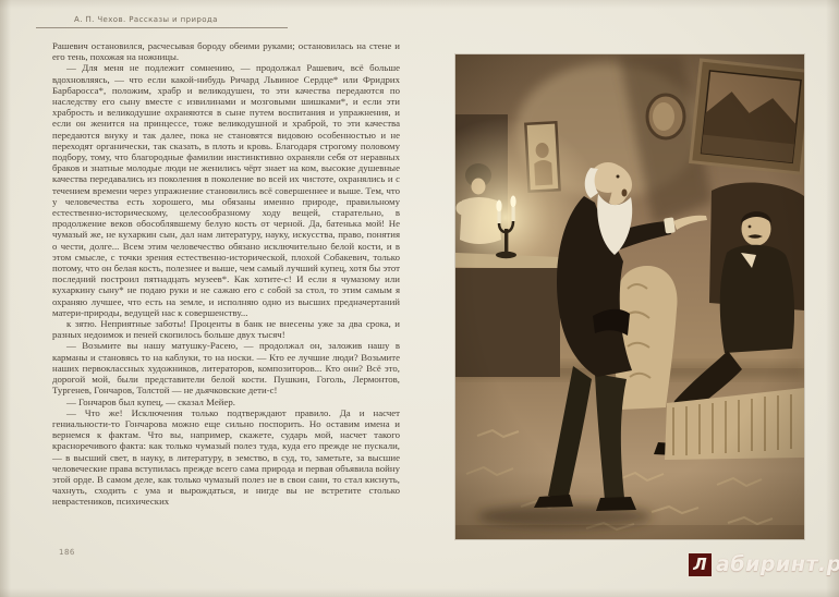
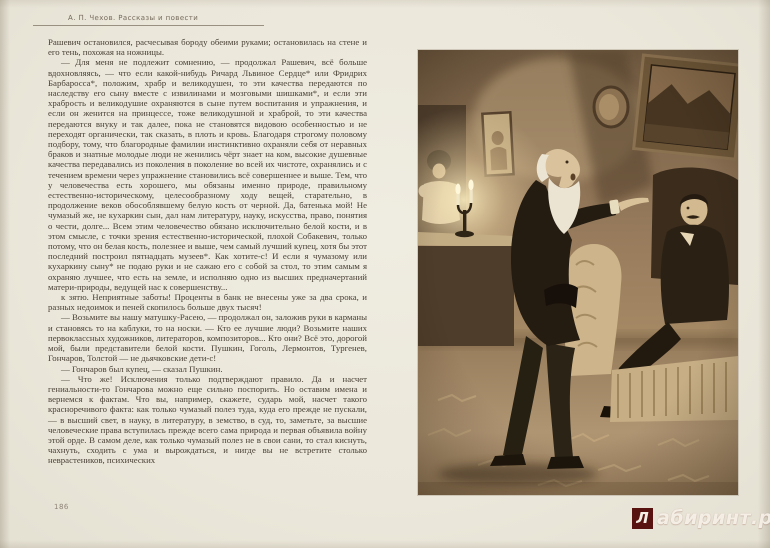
- А. П. Чехов. Рассказы и природа
+ А. П. Чехов. Рассказы и повести
  Рашевич остановился, расчесывая бороду обеими руками; остановилась на стене и его тень, похожая на ножницы.
  — Для меня не подлежит сомнению, — продолжал Рашевич, всё больше вдохновляясь, — что если какой-нибудь Ричард Львиное Сердце* или Фридрих Барбаросса*, положим, храбр и великодушен, то эти качества передаются по наследству его сыну вместе с извилинами и мозговыми шишками*, и если эти храбрость и великодушие охраняются в сыне путем воспитания и упражнения, и если он женится на принцессе, тоже великодушной и храброй, то эти качества передаются внуку и так далее, пока не становятся видовою особенностью и не переходят органически, так сказать, в плоть и кровь. Благодаря строгому половому подбору, тому, что благородные фамилии инстинктивно охраняли себя от неравных браков и знатные молодые люди не женились чёрт знает на ком, высокие душевные качества передавались из поколения в поколение во всей их чистоте, охранялись и с течением времени через упражнение становились всё совершеннее и выше. Тем, что у человечества есть хорошего, мы обязаны именно природе, правильному естественно-историческому, целесообразному ходу вещей, старательно, в продолжение веков обособлявшему белую кость от черной. Да, батенька мой! Не чумазый же, не кухаркин сын, дал нам литературу, науку, искусства, право, понятия о чести, долге... Всем этим человечество обязано исключительно белой кости, и в этом смысле, с точки зрения естественно-исторической, плохой Собакевич, только потому, что он белая кость, полезнее и выше, чем самый лучший купец, хотя бы этот последний построил пятнадцать музеев*. Как хотите-с! И если я чумазому или кухаркину сыну* не подаю руки и не сажаю его с собой за стол, то этим самым я охраняю лучшее, что есть на земле, и исполняю одно из высших предначертаний матери-природы, ведущей нас к совершенству...
  к зятю. Неприятные заботы! Проценты в банк не внесены уже за два срока, и разных недоимок и пеней скопилось больше двух тысяч!
- — Возьмите вы нашу матушку-Расею, — продолжал он, заложив нашу в карманы и становясь то на каблуки, то на носки. — Кто ее лучшие люди? Возьмите наших первоклассных художников, литераторов, композиторов... Кто они? Всё это, дорогой мой, были представители белой кости. Пушкин, Гоголь, Лермонтов, Тургенев, Гончаров, Толстой — не дьячковские дети-с!
+ — Возьмите вы нашу матушку-Расею, — продолжал он, заложив руки в карманы и становясь то на каблуки, то на носки. — Кто ее лучшие люди? Возьмите наших первоклассных художников, литераторов, композиторов... Кто они? Всё это, дорогой мой, были представители белой кости. Пушкин, Гоголь, Лермонтов, Тургенев, Гончаров, Толстой — не дьячковские дети-с!
- — Гончаров был купец, — сказал Мейер.
+ — Гончаров был купец, — сказал Пушкин.
  — Что же! Исключения только подтверждают правило. Да и насчет гениальности-то Гончарова можно еще сильно поспорить. Но оставим имена и вернемся к фактам. Что вы, например, скажете, сударь мой, насчет такого красноречивого факта: как только чумазый полез туда, куда его прежде не пускали, — в высший свет, в науку, в литературу, в земство, в суд, то, заметьте, за высшие человеческие права вступилась прежде всего сама природа и первая объявила войну этой орде. В самом деле, как только чумазый полез не в свои сани, то стал киснуть, чахнуть, сходить с ума и вырождаться, и нигде вы не встретите столько неврастеников, психических
  186
  Л
  абиринт.р
